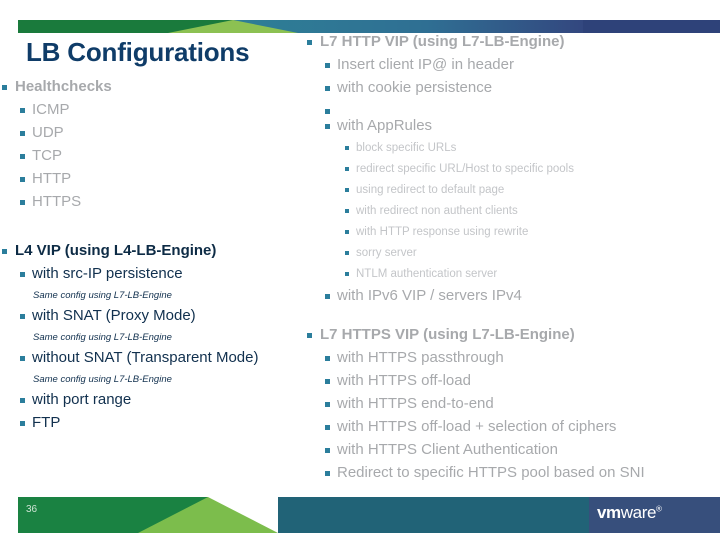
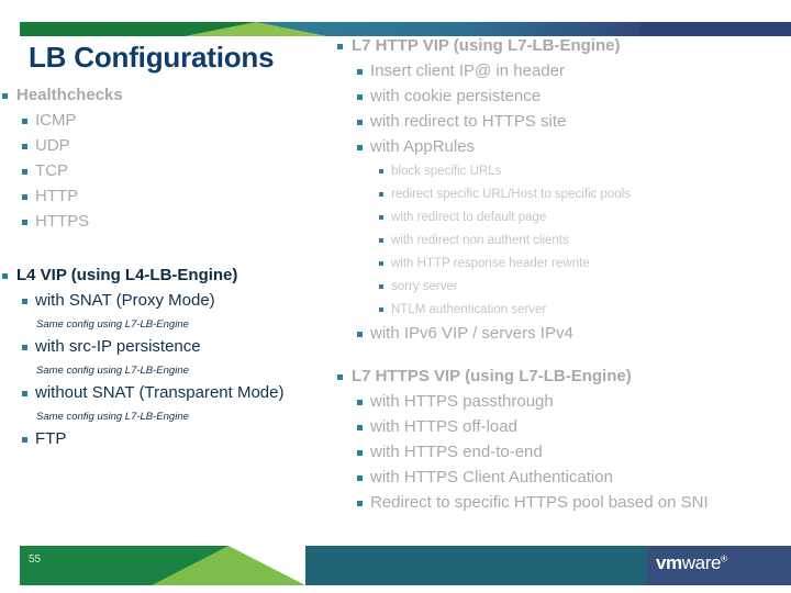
  LB Configurations
  Healthchecks
  ICMP
  UDP
  TCP
  HTTP
  HTTPS
  L4 VIP (using L4-LB-Engine)
- with src-IP persistence
+ with SNAT (Proxy Mode)
  Same config using L7-LB-Engine
- with SNAT (Proxy Mode)
+ with src-IP persistence
  Same config using L7-LB-Engine
  without SNAT (Transparent Mode)
  Same config using L7-LB-Engine
- with port range
  FTP
  L7 HTTP VIP (using L7-LB-Engine)
  Insert client IP@ in header
  with cookie persistence
+ with redirect to HTTPS site
  with AppRules
  block specific URLs
  redirect specific URL/Host to specific pools
- using redirect to default page
+ with redirect to default page
  with redirect non authent clients
- with HTTP response using rewrite
+ with HTTP response header rewrite
  sorry server
  NTLM authentication server
  with IPv6 VIP / servers IPv4
  L7 HTTPS VIP (using L7-LB-Engine)
  with HTTPS passthrough
  with HTTPS off-load
  with HTTPS end-to-end
- with HTTPS off-load + selection of ciphers
  with HTTPS Client Authentication
  Redirect to specific HTTPS pool based on SNI
- 36
+ 55
  vmware®
